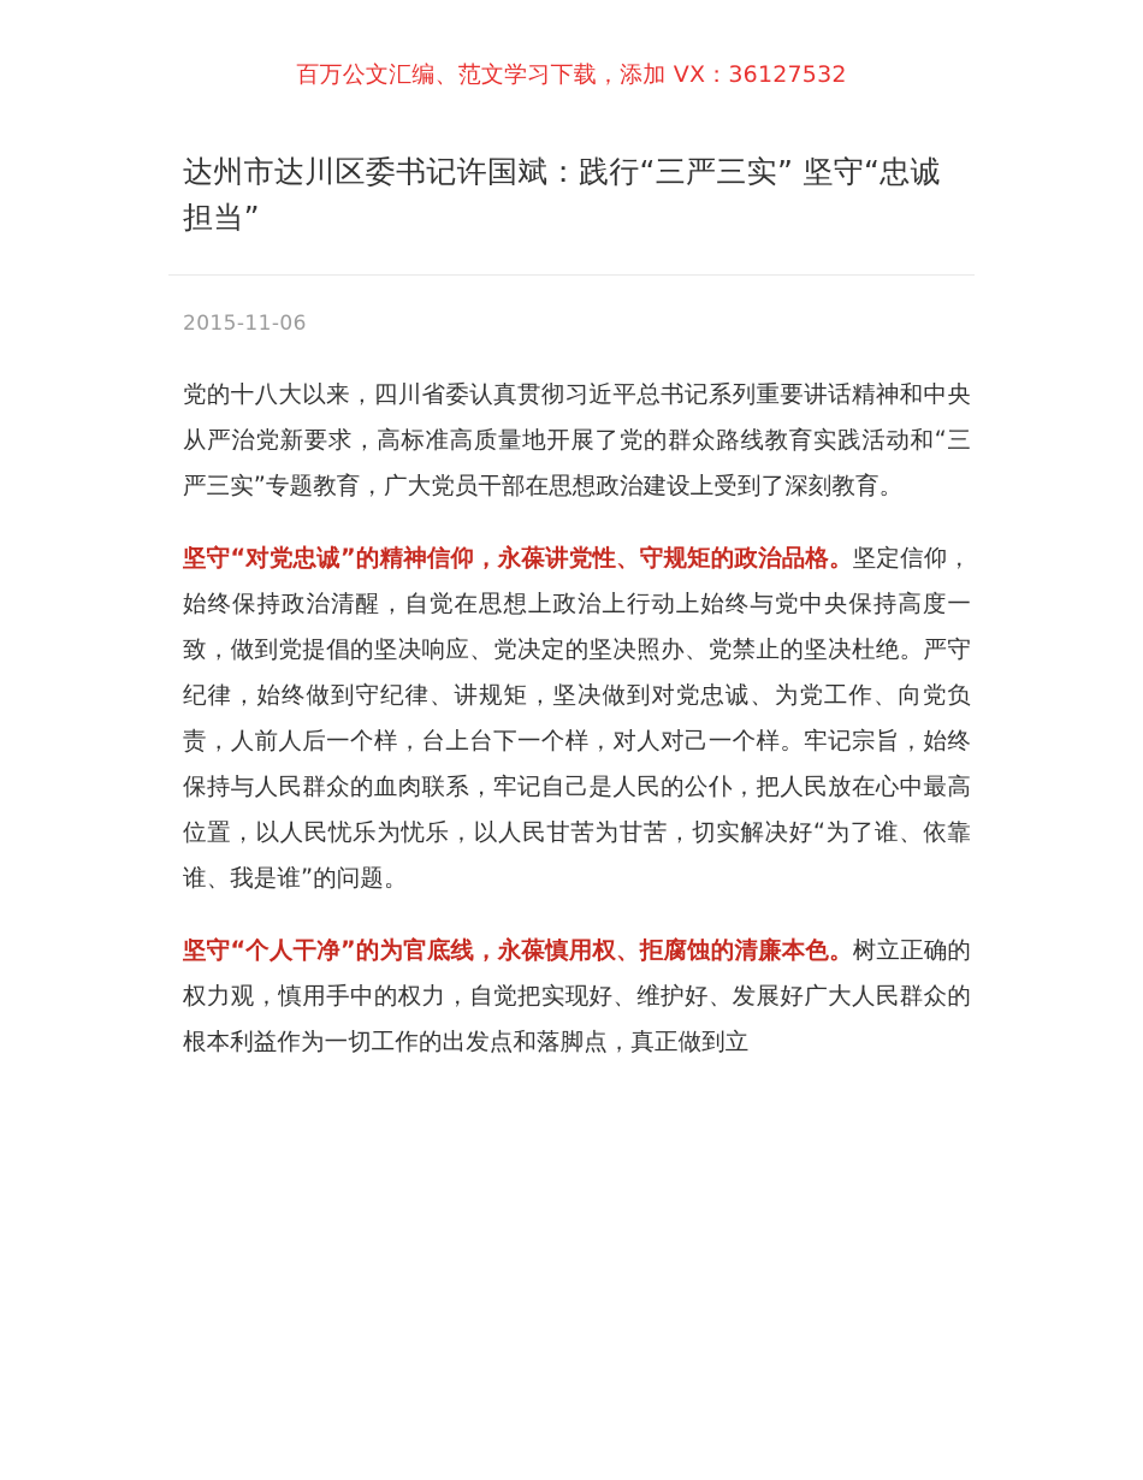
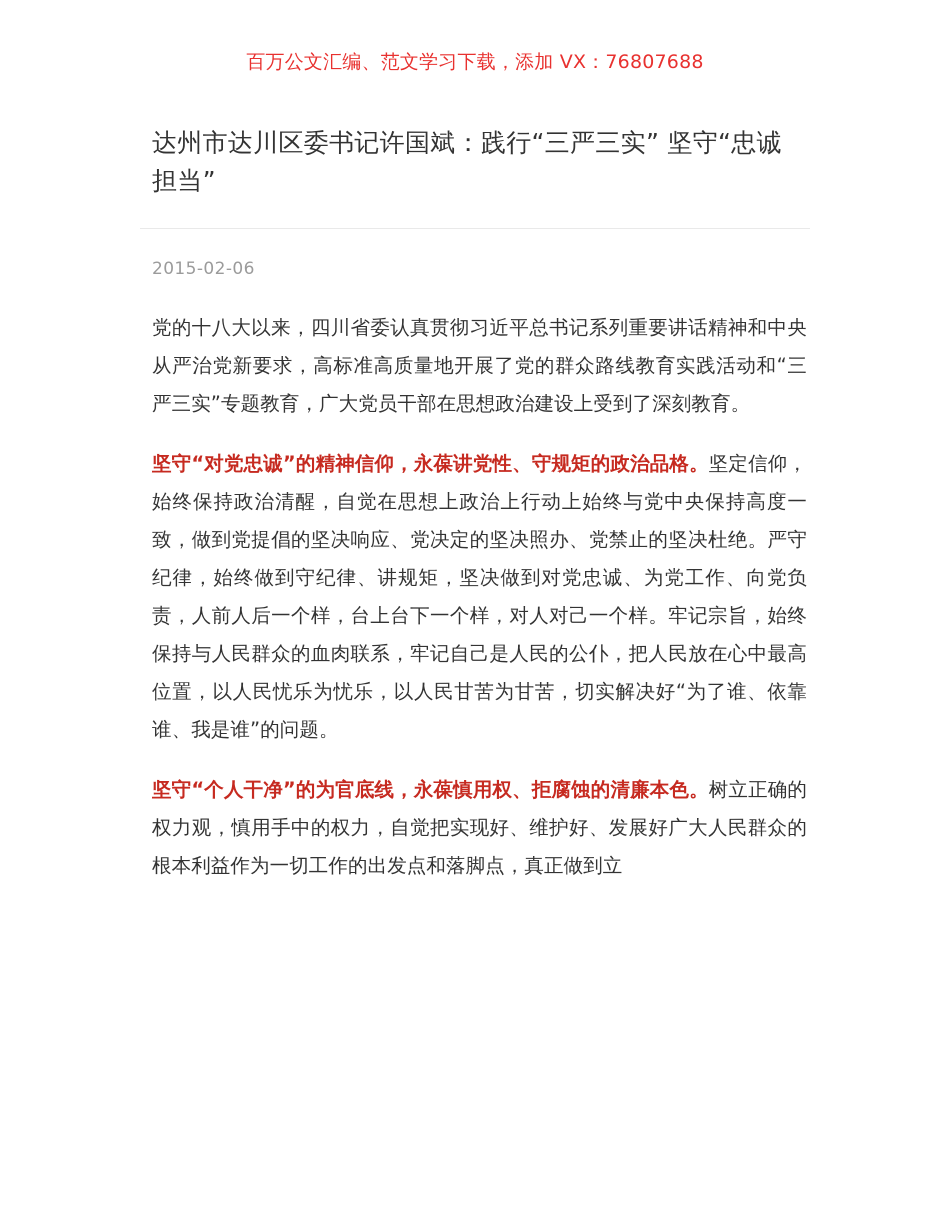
- 百万公文汇编、范文学习下载，添加 VX：36127532
+ 百万公文汇编、范文学习下载，添加 VX：76807688
  达州市达川区委书记许国斌：践行“三严三实” 坚守“忠诚担当”
- 2015-11-06
+ 2015-02-06
  党的十八大以来，四川省委认真贯彻习近平总书记系列重要讲话精神和中央从严治党新要求，高标准高质量地开展了党的群众路线教育实践活动和“三严三实”专题教育，广大党员干部在思想政治建设上受到了深刻教育。
  坚守“对党忠诚”的精神信仰，永葆讲党性、守规矩的政治品格。坚定信仰，始终保持政治清醒，自觉在思想上政治上行动上始终与党中央保持高度一致，做到党提倡的坚决响应、党决定的坚决照办、党禁止的坚决杜绝。严守纪律，始终做到守纪律、讲规矩，坚决做到对党忠诚、为党工作、向党负责，人前人后一个样，台上台下一个样，对人对己一个样。牢记宗旨，始终保持与人民群众的血肉联系，牢记自己是人民的公仆，把人民放在心中最高位置，以人民忧乐为忧乐，以人民甘苦为甘苦，切实解决好“为了谁、依靠谁、我是谁”的问题。
  坚守“个人干净”的为官底线，永葆慎用权、拒腐蚀的清廉本色。树立正确的权力观，慎用手中的权力，自觉把实现好、维护好、发展好广大人民群众的根本利益作为一切工作的出发点和落脚点，真正做到立
